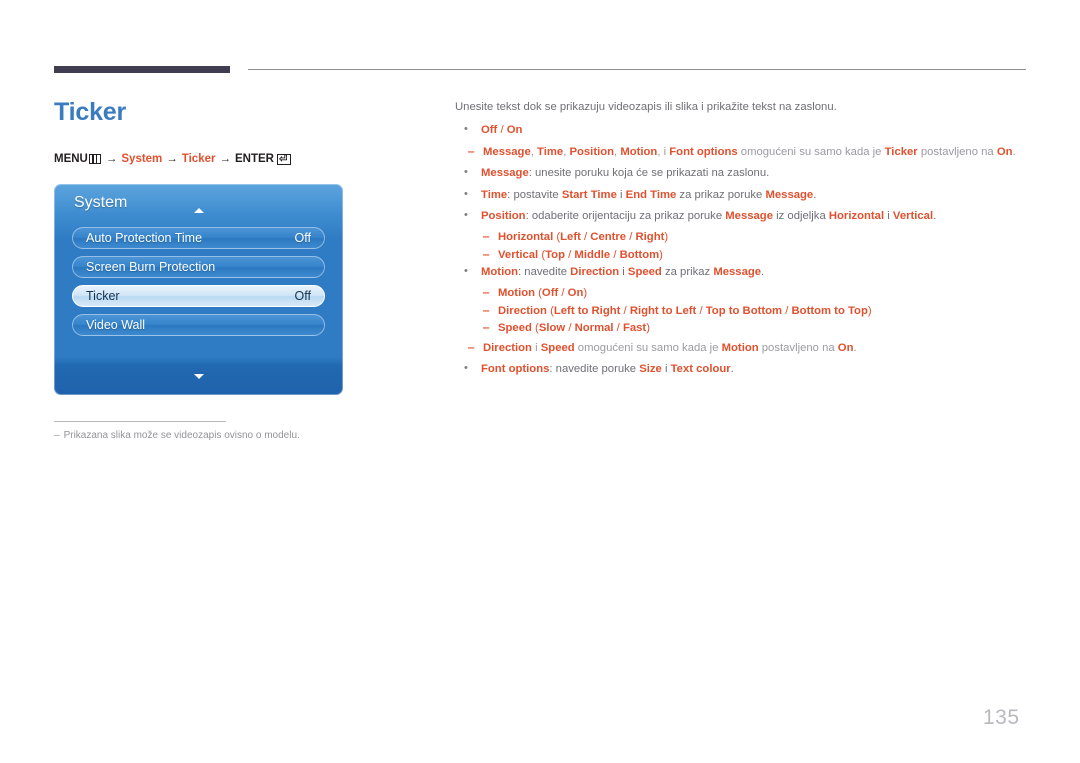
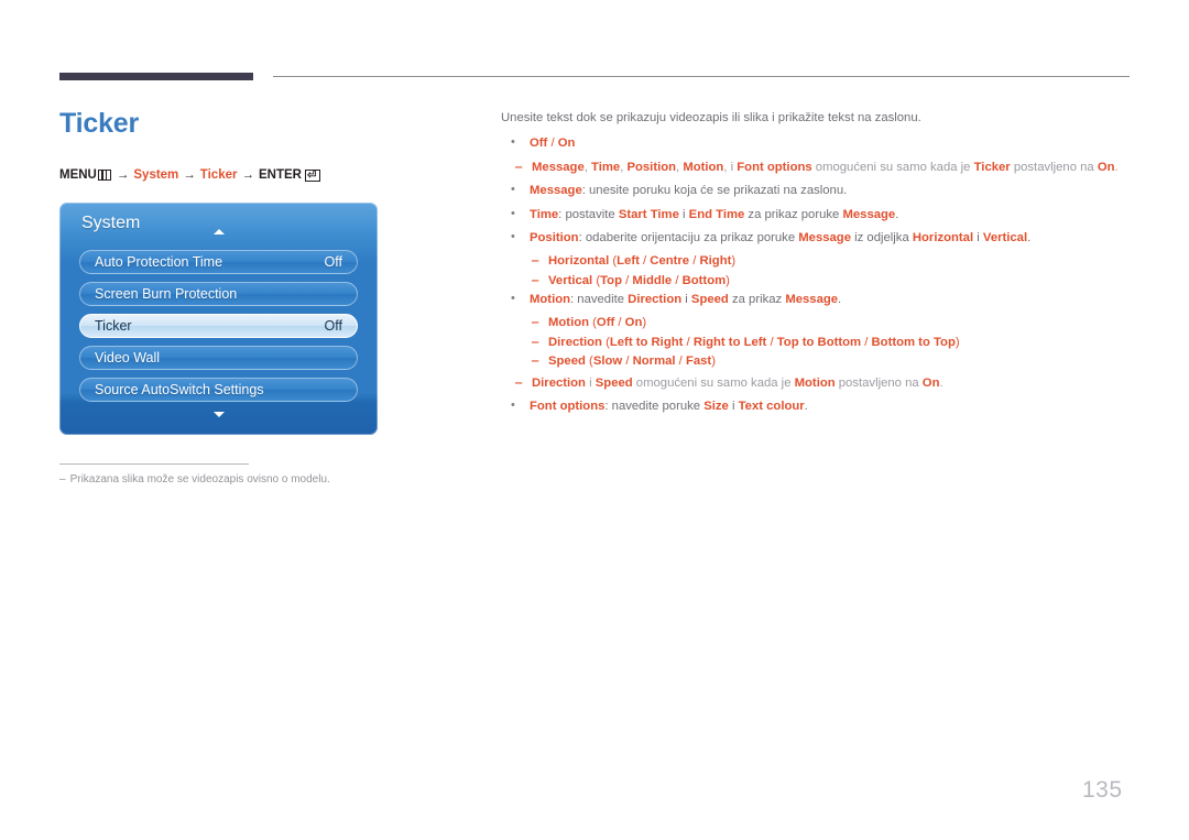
  Ticker
  MENU
  →
  System
  →
  Ticker
  →
  ENTER
  ⏎
  System
  Auto Protection Time
  Off
  Screen Burn Protection
  Ticker
  Off
  Video Wall
+ Source AutoSwitch Settings
  ‒ Prikazana slika može se videozapis ovisno o modelu.
  Unesite tekst dok se prikazuju videozapis ili slika i prikažite tekst na zaslonu.
  •
  Off / On
  ‒
  Message, Time, Position, Motion, i Font options omogućeni su samo kada je Ticker postavljeno na On.
  •
  Message: unesite poruku koja će se prikazati na zaslonu.
  •
  Time: postavite Start Time i End Time za prikaz poruke Message.
  •
  Position: odaberite orijentaciju za prikaz poruke Message iz odjeljka Horizontal i Vertical.
  ‒
  Horizontal (Left / Centre / Right)
  ‒
  Vertical (Top / Middle / Bottom)
  •
  Motion: navedite Direction i Speed za prikaz Message.
  ‒
  Motion (Off / On)
  ‒
  Direction (Left to Right / Right to Left / Top to Bottom / Bottom to Top)
  ‒
  Speed (Slow / Normal / Fast)
  ‒
  Direction i Speed omogućeni su samo kada je Motion postavljeno na On.
  •
  Font options: navedite poruke Size i Text colour.
  135
